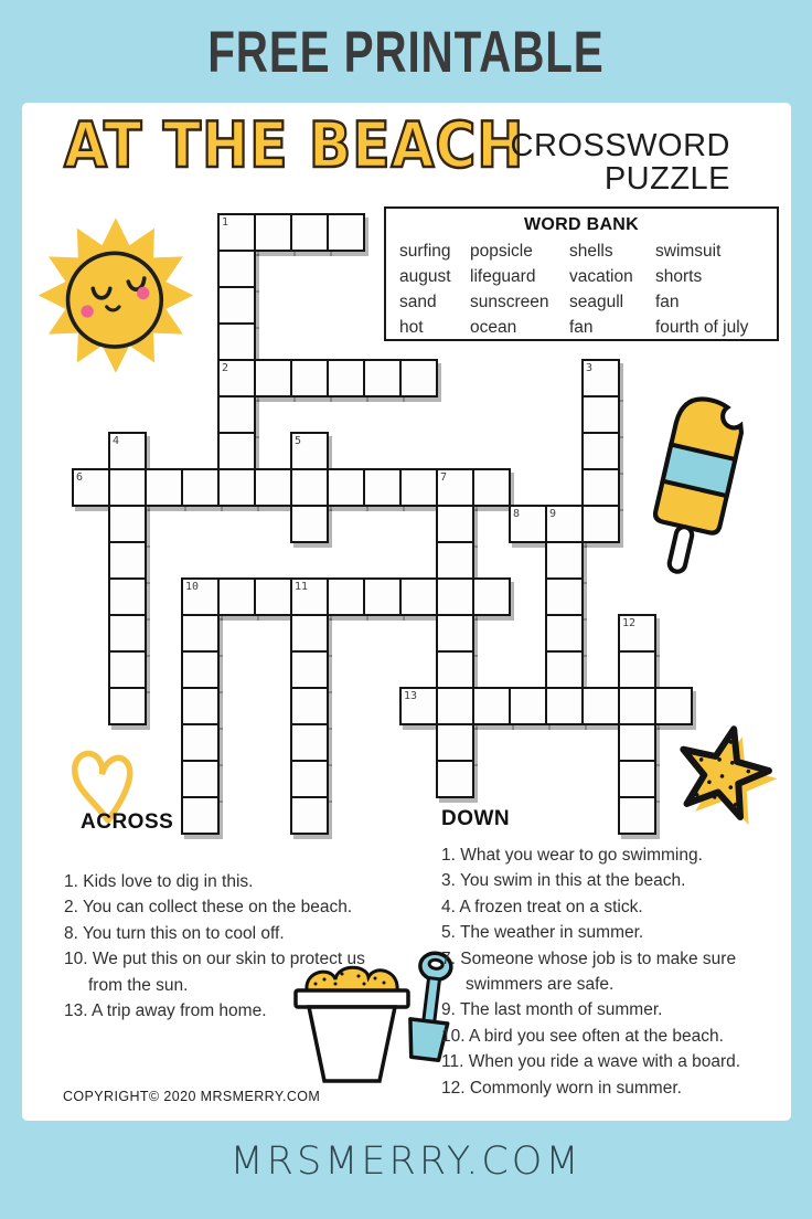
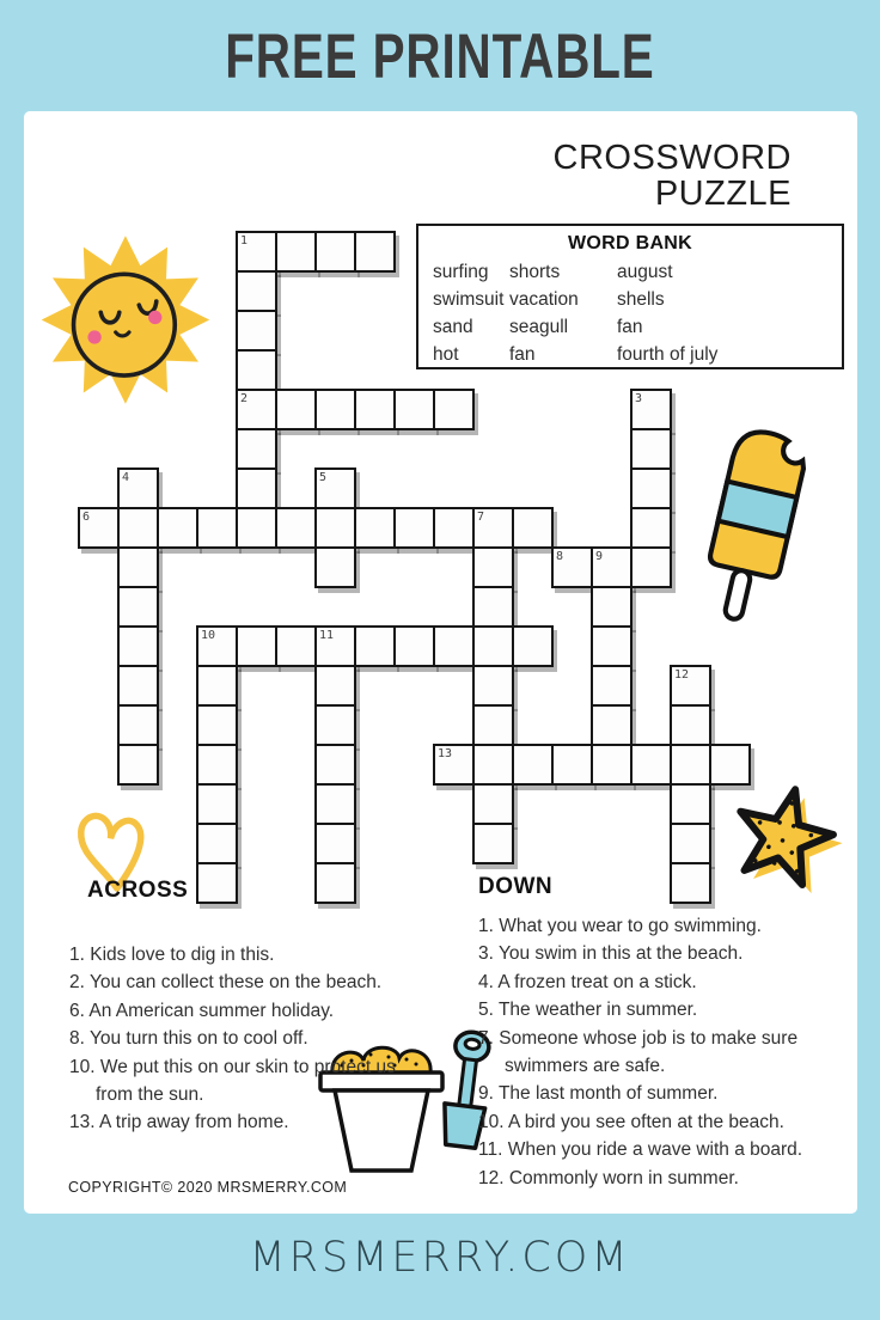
  FREE PRINTABLE
- AT THE BEACH
  CROSSWORD
  PUZZLE
  WORD BANK
  surfing
- august
+ swimsuit
  sand
  hot
- popsicle
- lifeguard
- sunscreen
- ocean
- shells
+ shorts
  vacation
  seagull
  fan
- swimsuit
+ august
- shorts
+ shells
  fan
  fourth of july
  1
  2
  3
  4
  5
  6
  7
  8
  9
  10
  11
  12
  13
  ACROSS
  1. Kids love to dig in this.
  2. You can collect these on the beach.
+ 6. An American summer holiday.
  8. You turn this on to cool off.
  10. We put this on our skin to protect us from the sun.
  13. A trip away from home.
  DOWN
  1. What you wear to go swimming.
  3. You swim in this at the beach.
  4. A frozen treat on a stick.
  5. The weather in summer.
  7. Someone whose job is to make sure swimmers are safe.
  9. The last month of summer.
  10. A bird you see often at the beach.
  11. When you ride a wave with a board.
  12. Commonly worn in summer.
  COPYRIGHT© 2020 MRSMERRY.COM
  MRSMERRY.COM
